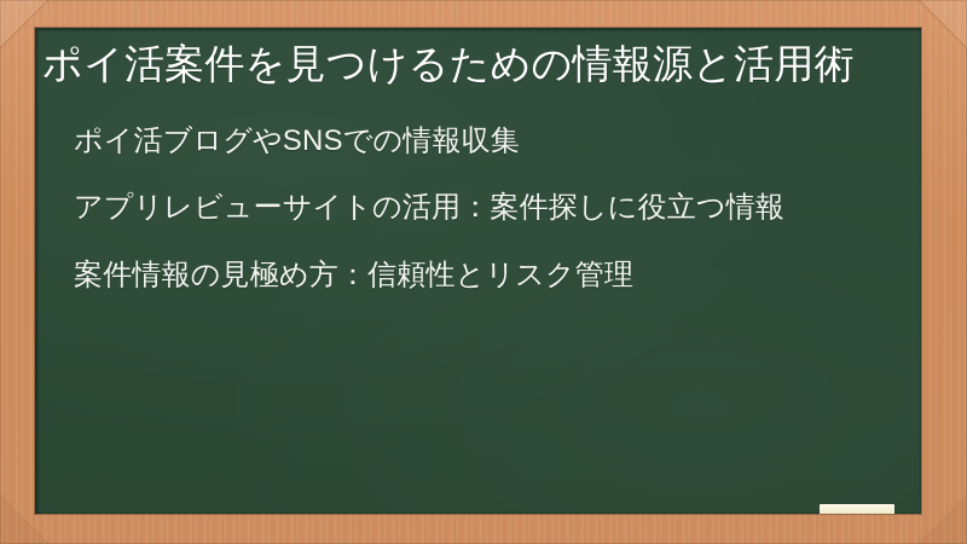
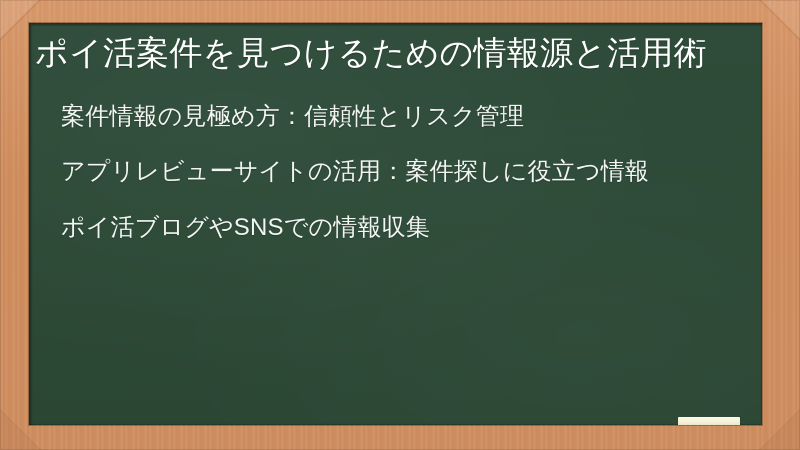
  ポイ活案件を見つけるための情報源と活用術
- ポイ活ブログやSNSでの情報収集
+ 案件情報の見極め方：信頼性とリスク管理
  アプリレビューサイトの活用：案件探しに役立つ情報
- 案件情報の見極め方：信頼性とリスク管理
+ ポイ活ブログやSNSでの情報収集
